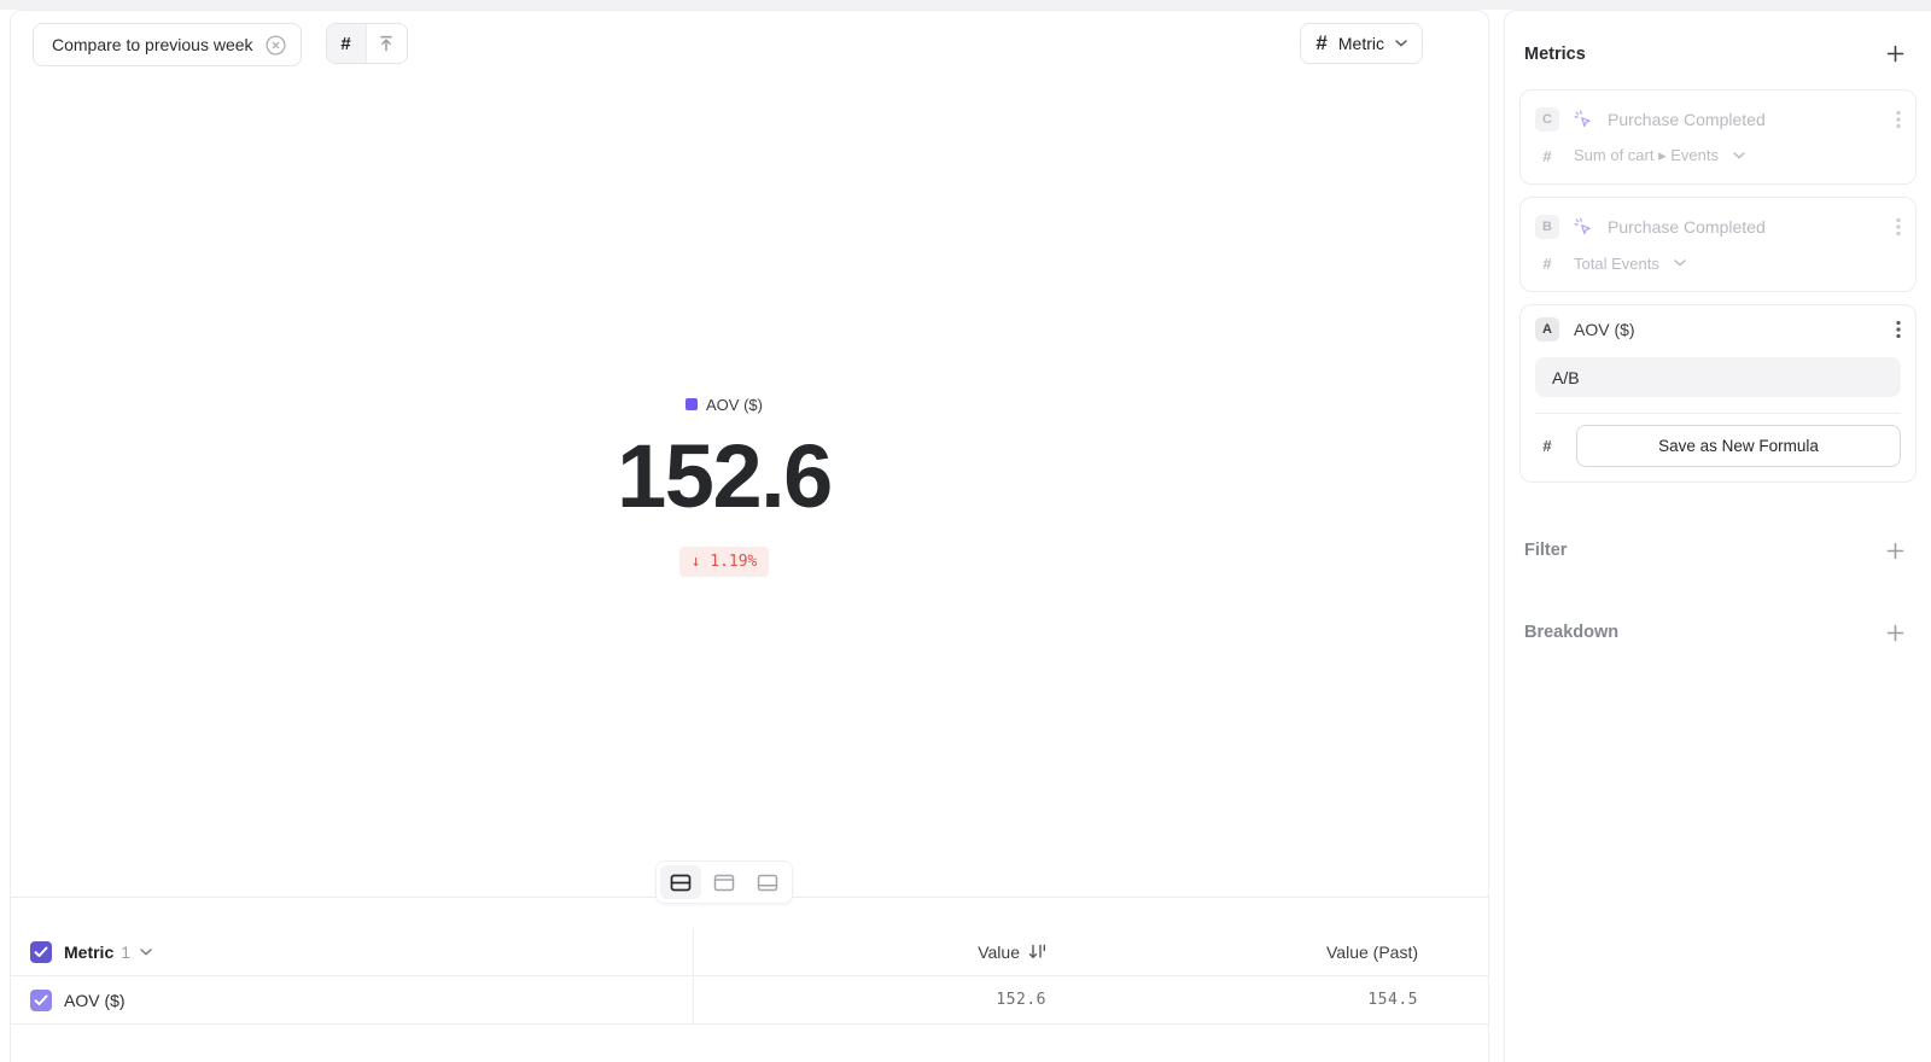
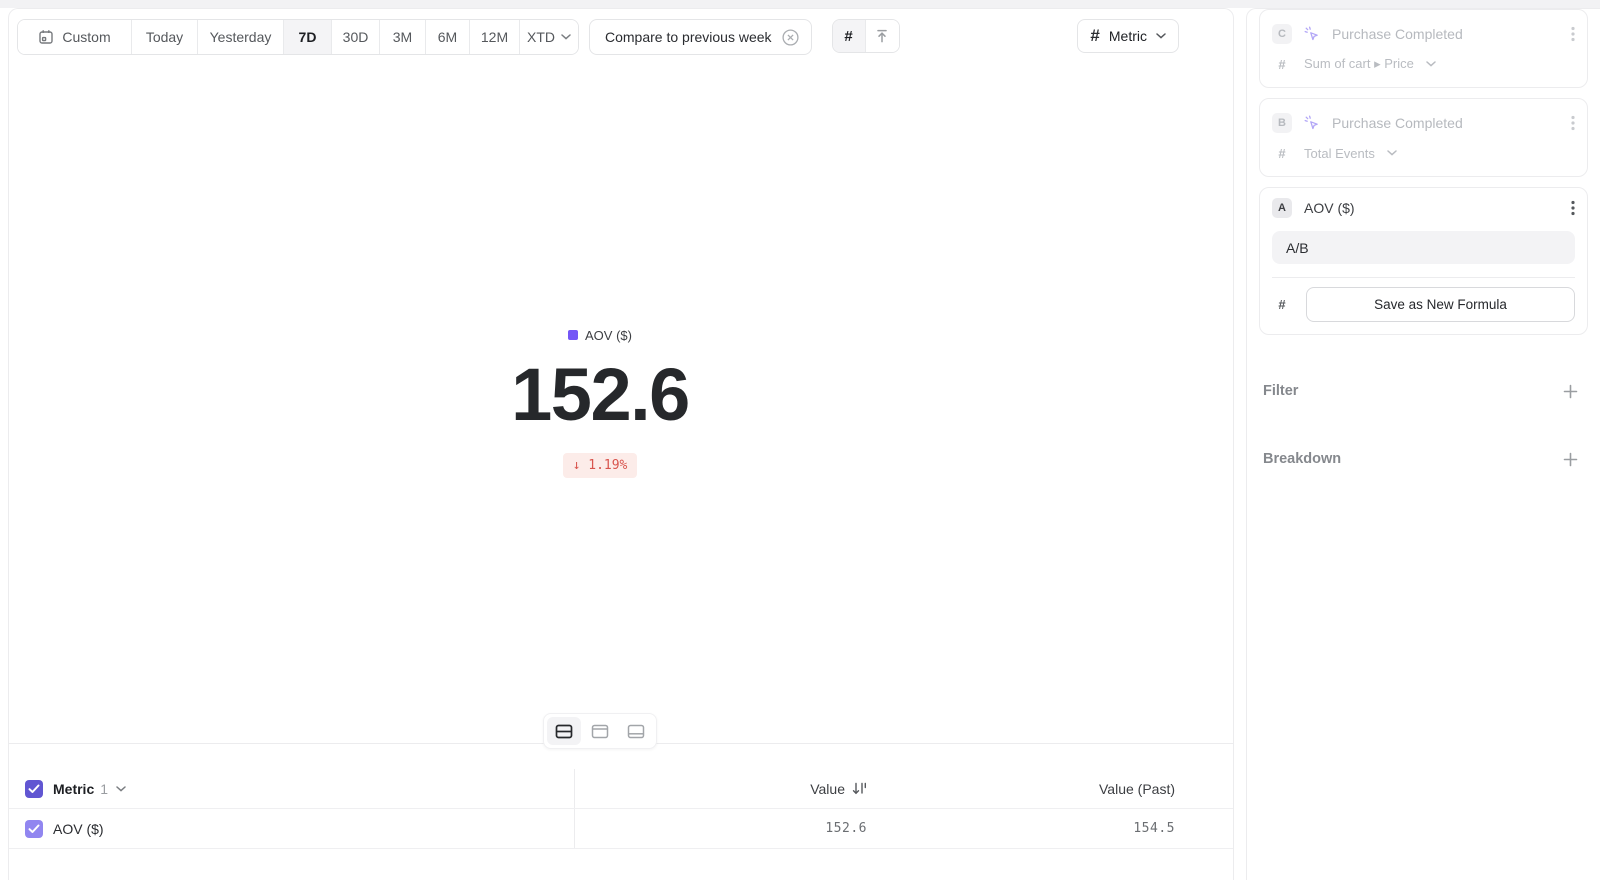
+ Custom
+ Today
+ Yesterday
+ 7D
+ 30D
+ 3M
+ 6M
+ 12M
+ XTD
  Compare to previous week
  #
  #
  Metric
  AOV ($)
  152.6
  ↓ 1.19%
  Metric
  1
  Value
  Value (Past)
  AOV ($)
  152.6
  154.5
- Metrics
  C
  Purchase Completed
  #
- Sum of cart ▸ Events
+ Sum of cart ▸ Price
  B
  Purchase Completed
  #
  Total Events
  A
  AOV ($)
  A/B
  #
  Save as New Formula
  Filter
  Breakdown
